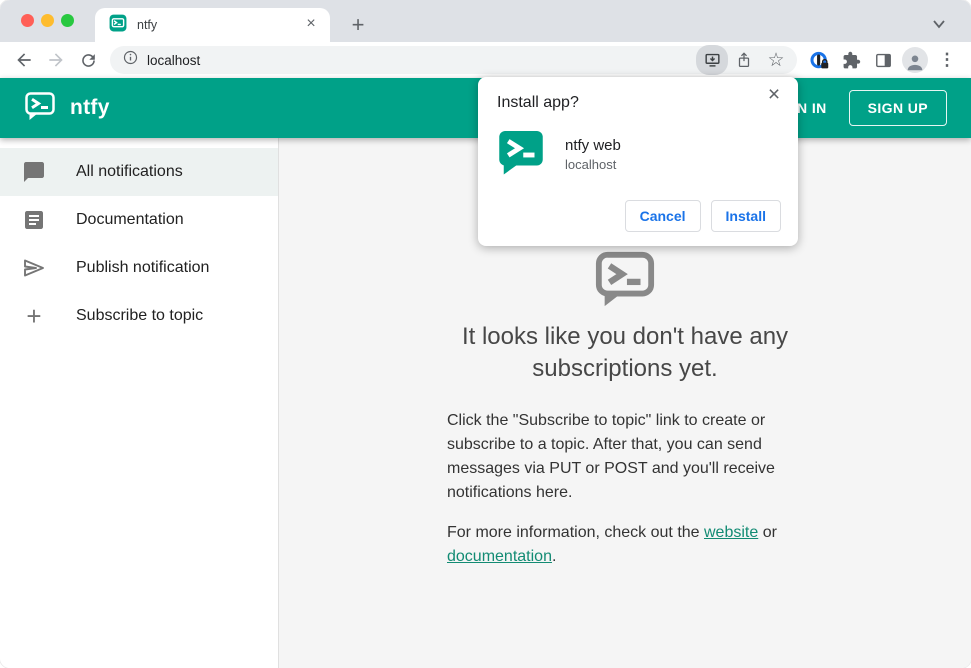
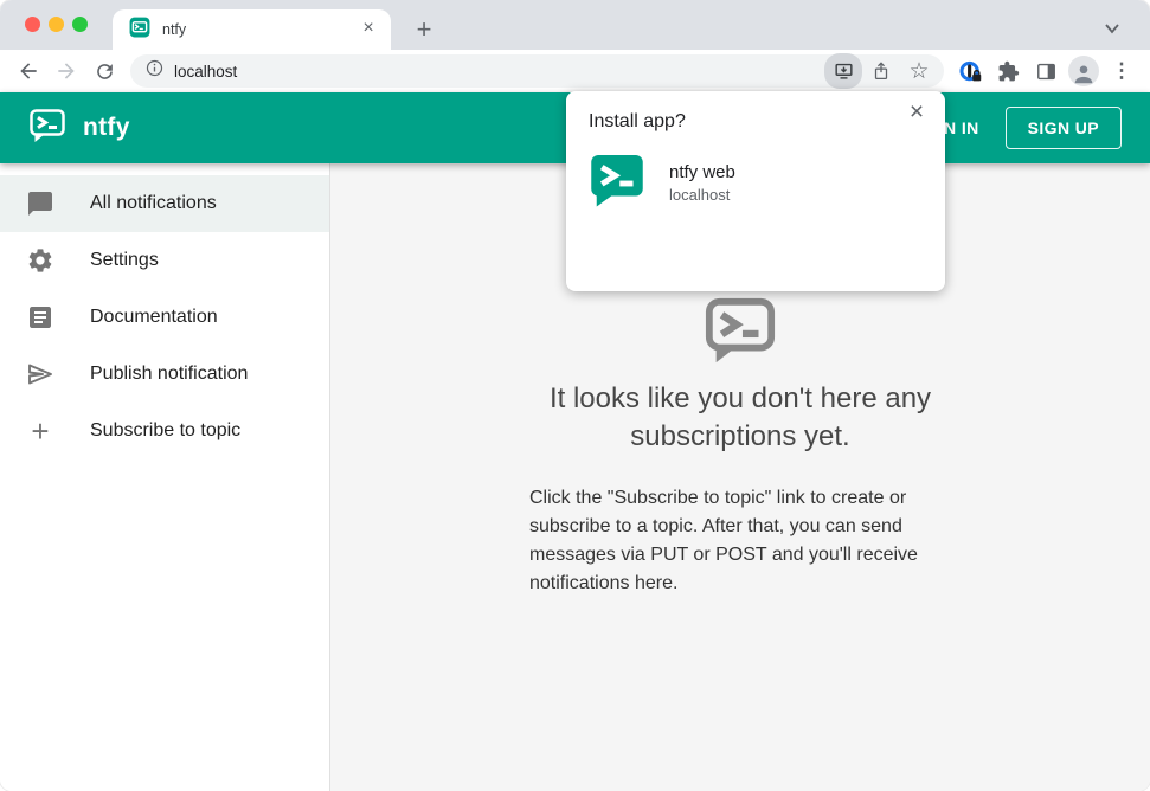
  ntfy
  ×
  +
  localhost
  ☆
  ⋮
  ntfy
  SIGN UP
  All notifications
+ Settings
  Documentation
  Publish notification
  +
  Subscribe to topic
- It looks like you don't have any subscriptions yet.
+ It looks like you don't here any subscriptions yet.
  Click the "Subscribe to topic" link to create or subscribe to a topic. After that, you can send messages via PUT or POST and you'll receive notifications here.
- For more information, check out the website or documentation.
  ×
  Install app?
  ntfy web
  localhost
- Cancel
- Install
